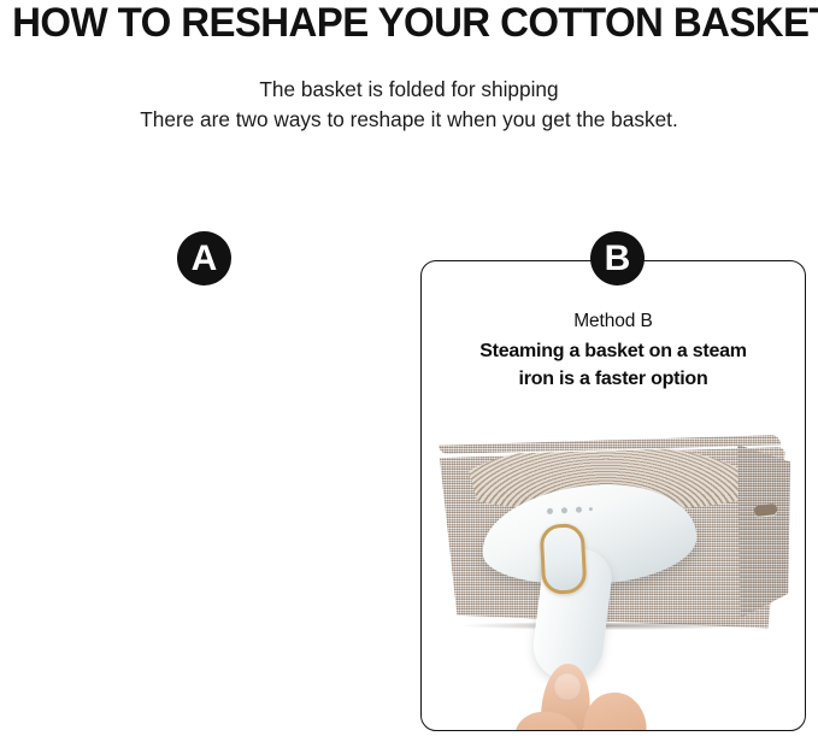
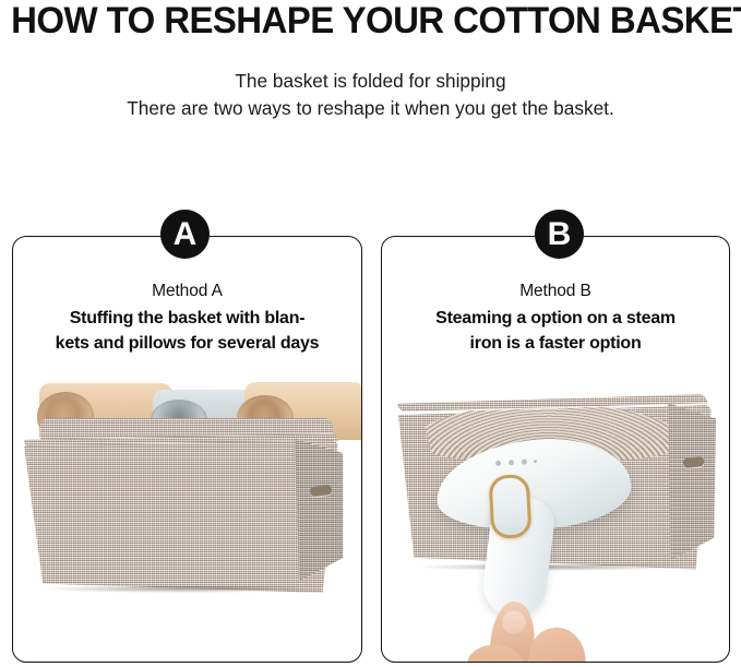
  HOW TO RESHAPE YOUR COTTON BASKE
  The basket is folded for shipping
  There are two ways to reshape it when you get the basket.
  A
+ Method A
+ Stuffing the basket with blan-
+ kets and pillows for several days
  B
  Method B
- Steaming a basket on a steam
+ Steaming a option on a steam
  iron is a faster option
